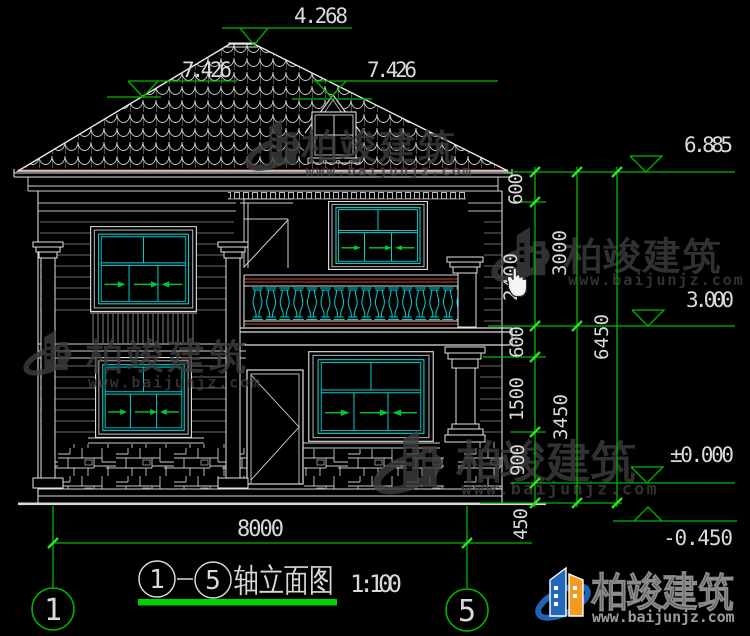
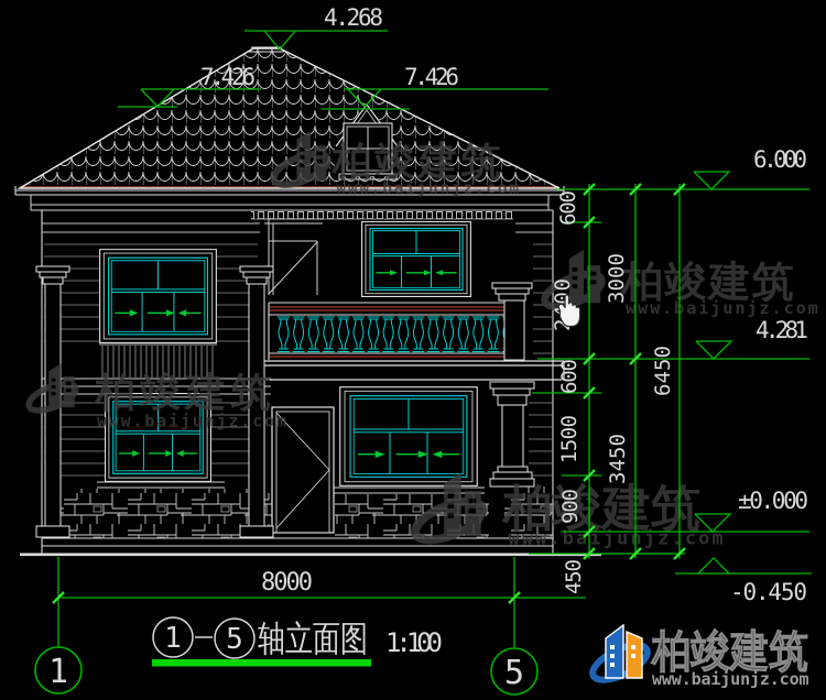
  柏竣建筑
  www.baijunjz.com
  柏竣建筑
  www.baijunjz.com
  柏竣建筑
  www.baijunjz.com
  柏竣建筑
  www.baijunjz.com
  4.268
  7.426
  7.426
- 6.885
+ 6.000
- 3.000
+ 4.281
  ±0.000
  -0.450
  8000
  1
  5
  1
  5
  轴立面图
  1:100
  柏竣建筑
  www.baijunjz.com
